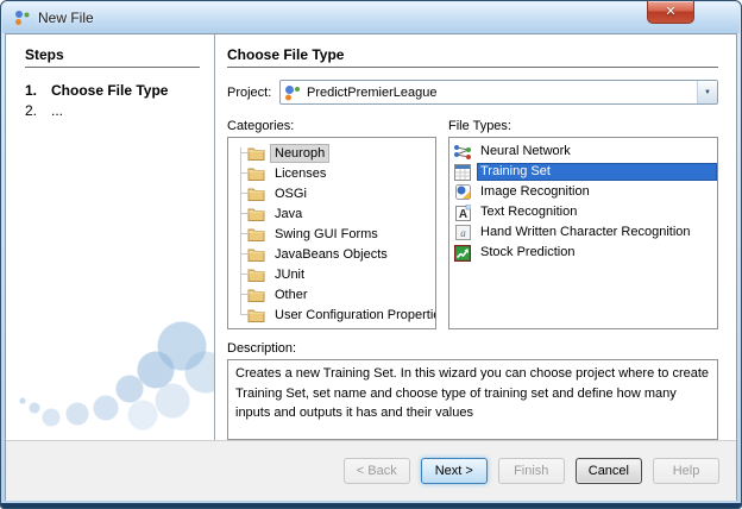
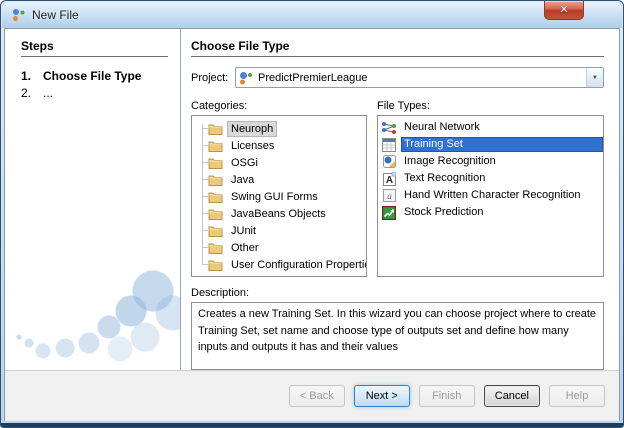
  New File
  ✕
  Steps
  1.
  Choose File Type
  2.
  ...
  Choose File Type
  Project:
  PredictPremierLeague
  Categories:
  Neuroph
  Licenses
  OSGi
  Java
  Swing GUI Forms
  JavaBeans Objects
  JUnit
  Other
  User Configuration Properti
  File Types:
  Neural Network
  Training Set
  Image Recognition
  A
  Text Recognition
  a
  Hand Written Character Recognition
  Stock Prediction
  Description:
- Creates a new Training Set. In this wizard you can choose project where to create Training Set, set name and choose type of training set and define how many inputs and outputs it has and their values
+ Creates a new Training Set. In this wizard you can choose project where to create Training Set, set name and choose type of outputs set and define how many inputs and outputs it has and their values
  < Back
  Next >
  Finish
  Cancel
  Help
